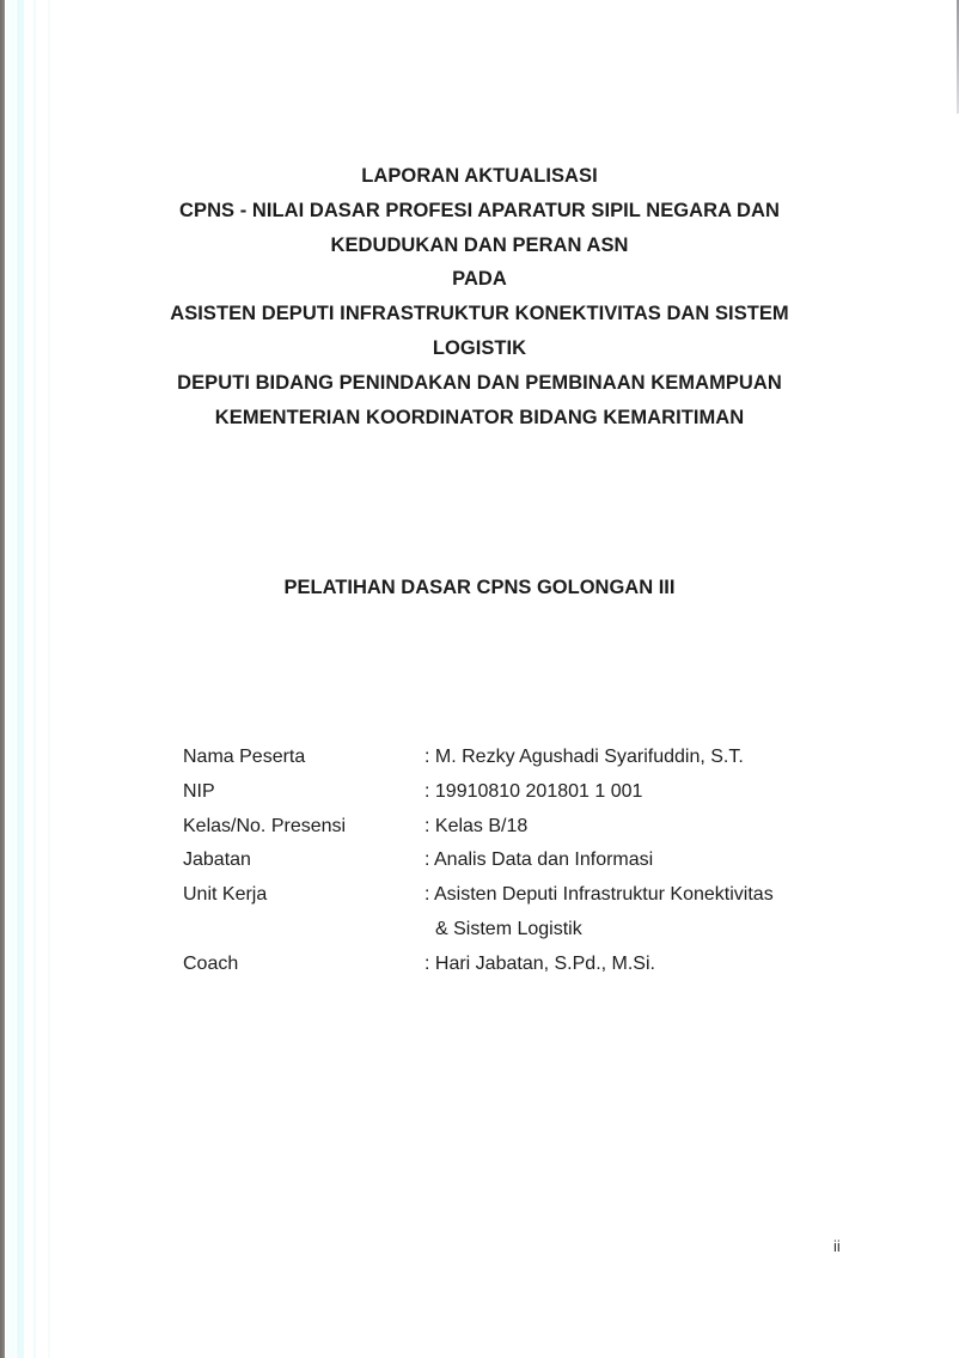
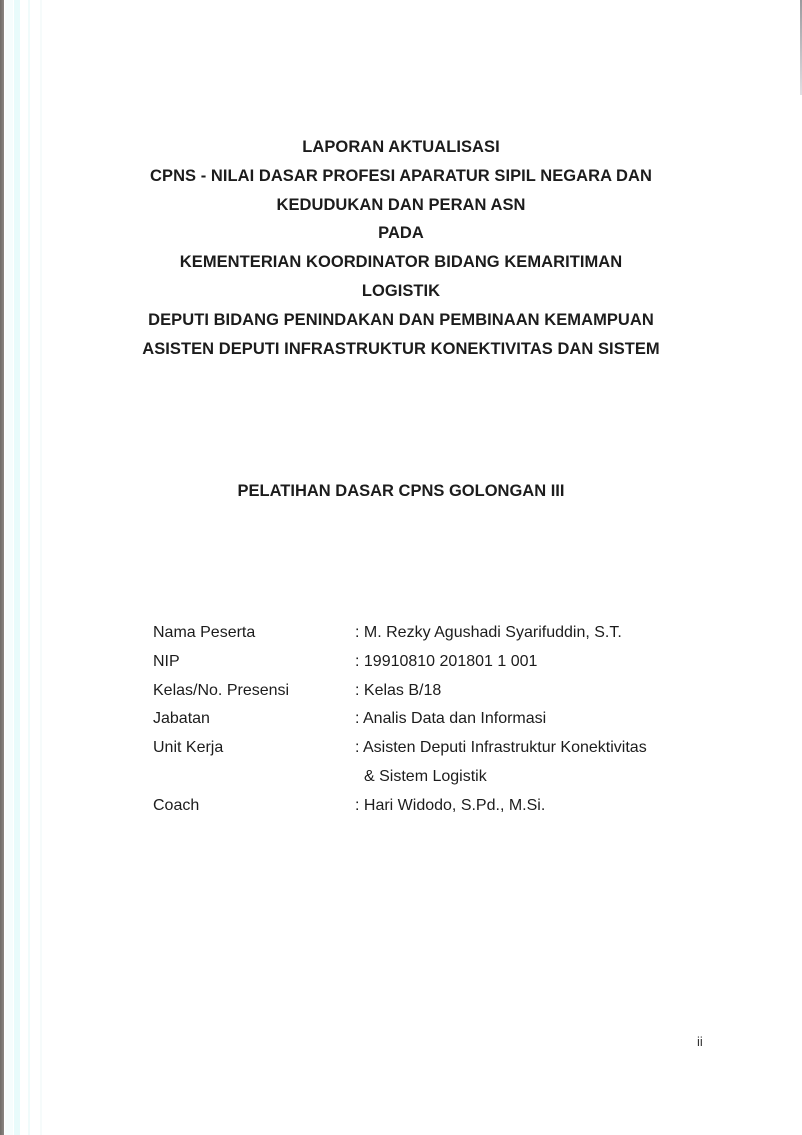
  LAPORAN AKTUALISASI
  CPNS - NILAI DASAR PROFESI APARATUR SIPIL NEGARA DAN
  KEDUDUKAN DAN PERAN ASN
  PADA
- ASISTEN DEPUTI INFRASTRUKTUR KONEKTIVITAS DAN SISTEM
+ KEMENTERIAN KOORDINATOR BIDANG KEMARITIMAN
  LOGISTIK
  DEPUTI BIDANG PENINDAKAN DAN PEMBINAAN KEMAMPUAN
- KEMENTERIAN KOORDINATOR BIDANG KEMARITIMAN
+ ASISTEN DEPUTI INFRASTRUKTUR KONEKTIVITAS DAN SISTEM
  PELATIHAN DASAR CPNS GOLONGAN III
  Nama Peserta
  : M. Rezky Agushadi Syarifuddin, S.T.
  NIP
  : 19910810 201801 1 001
  Kelas/No. Presensi
  : Kelas B/18
  Jabatan
  : Analis Data dan Informasi
  Unit Kerja
  : Asisten Deputi Infrastruktur Konektivitas
  & Sistem Logistik
  Coach
- : Hari Jabatan, S.Pd., M.Si.
+ : Hari Widodo, S.Pd., M.Si.
  ii
